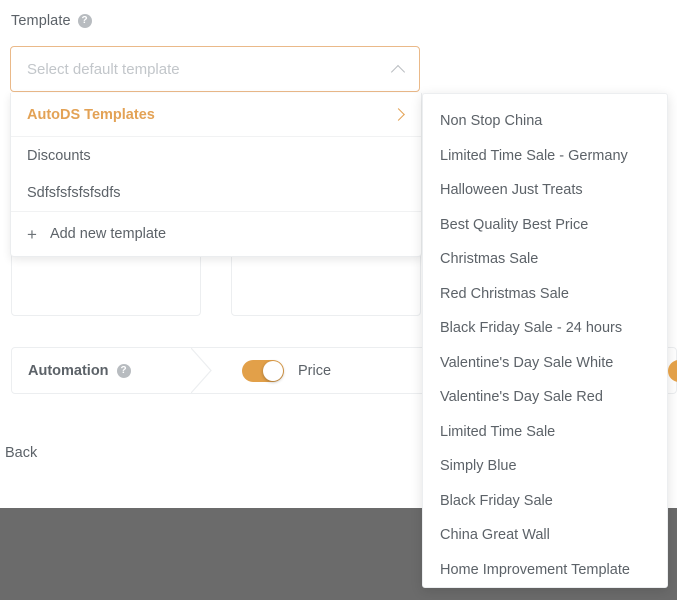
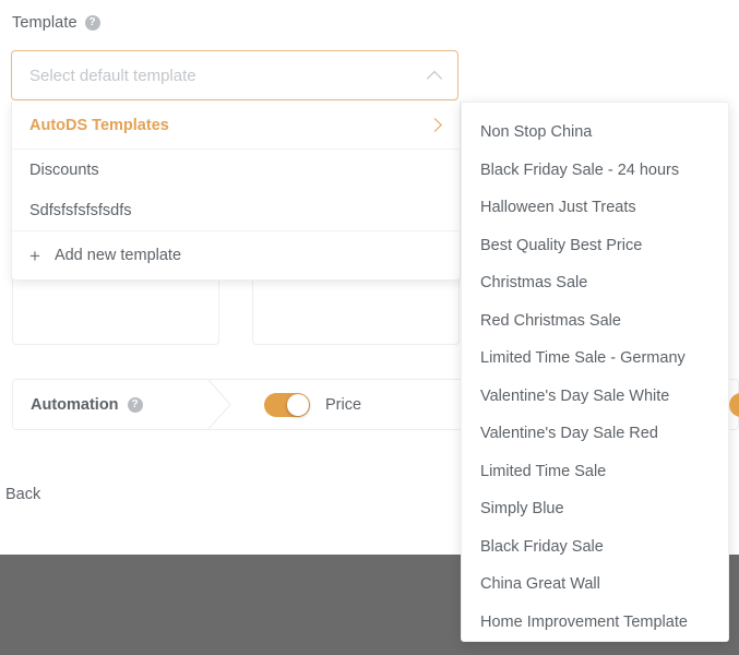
  Template
  ?
  Select default template
  AutoDS Templates
  Discounts
  Sdfsfsfsfsfsdfs
  +
  Add new template
  Automation
  ?
  Price
  Back
  Non Stop China
- Limited Time Sale - Germany
+ Black Friday Sale - 24 hours
  Halloween Just Treats
  Best Quality Best Price
  Christmas Sale
  Red Christmas Sale
- Black Friday Sale - 24 hours
+ Limited Time Sale - Germany
  Valentine's Day Sale White
  Valentine's Day Sale Red
  Limited Time Sale
  Simply Blue
  Black Friday Sale
  China Great Wall
  Home Improvement Template
